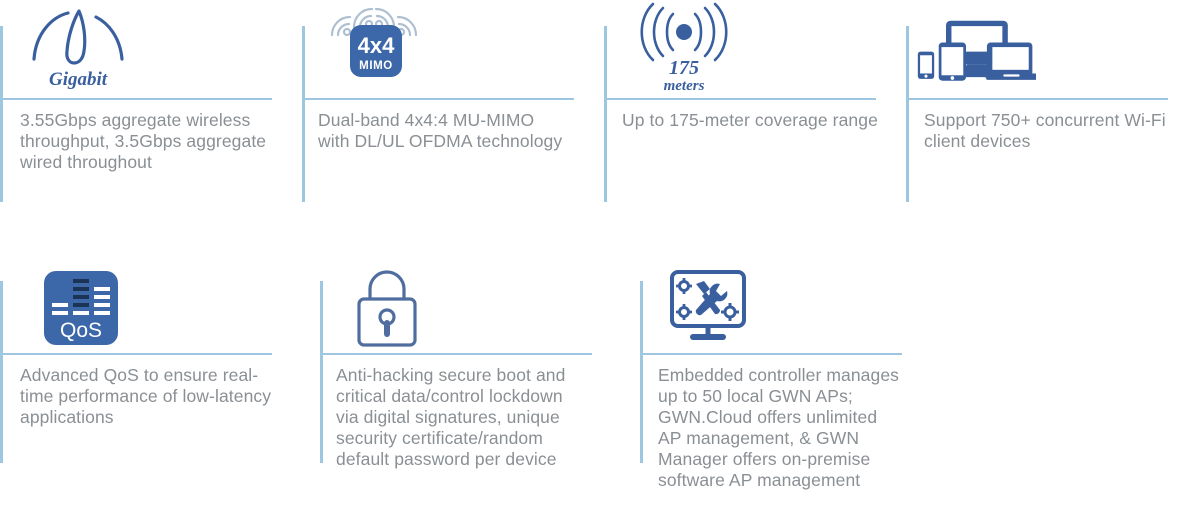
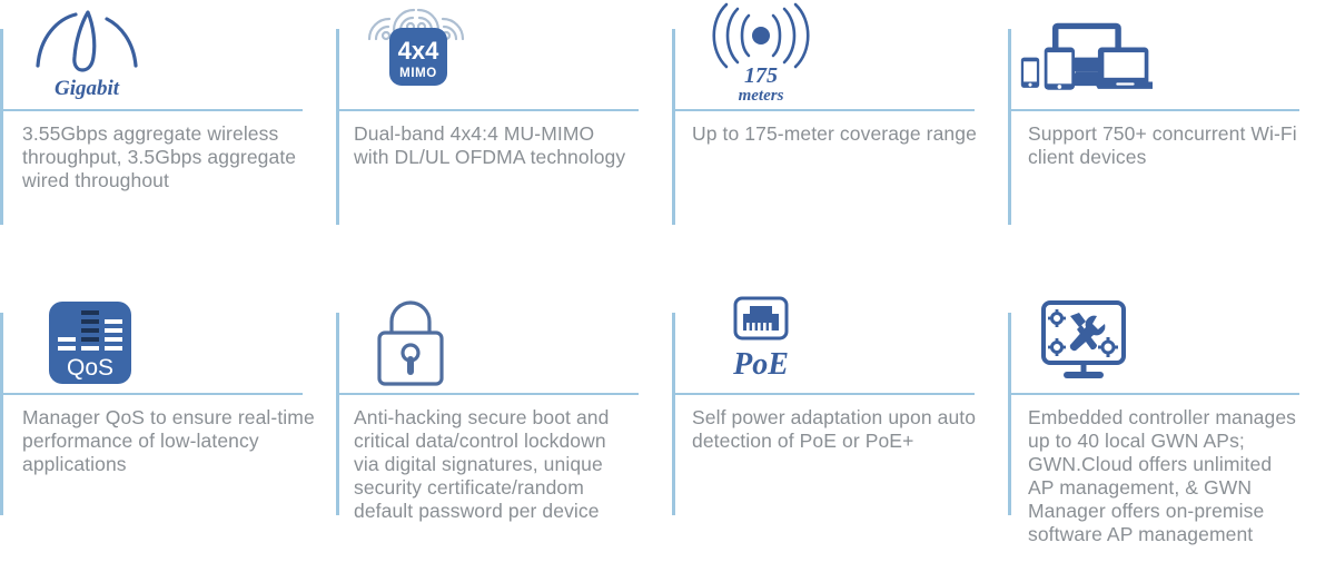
  Gigabit
  3.55Gbps aggregate wireless throughput, 3.5Gbps aggregate wired throughout
  4x4
  MIMO
  Dual-band 4x4:4 MU-MIMO with DL/UL OFDMA technology
  175
  meters
  Up to 175-meter coverage range
  Support 750+ concurrent Wi-Fi client devices
  QoS
- Advanced QoS to ensure real-time performance of low-latency applications
+ Manager QoS to ensure real-time performance of low-latency applications
  Anti-hacking secure boot and critical data/control lockdown via digital signatures, unique security certificate/random default password per device
+ PoE
+ Self power adaptation upon auto detection of PoE or PoE+
- Embedded controller manages up to 50 local GWN APs; GWN.Cloud offers unlimited AP management, & GWN Manager offers on-premise software AP management
+ Embedded controller manages up to 40 local GWN APs; GWN.Cloud offers unlimited AP management, & GWN Manager offers on-premise software AP management
